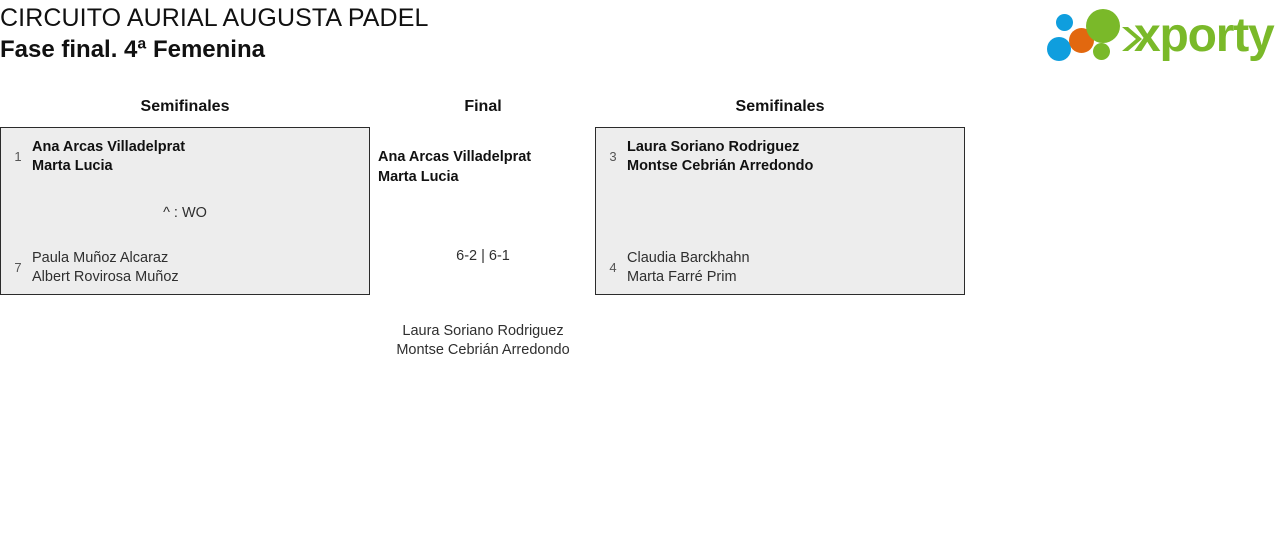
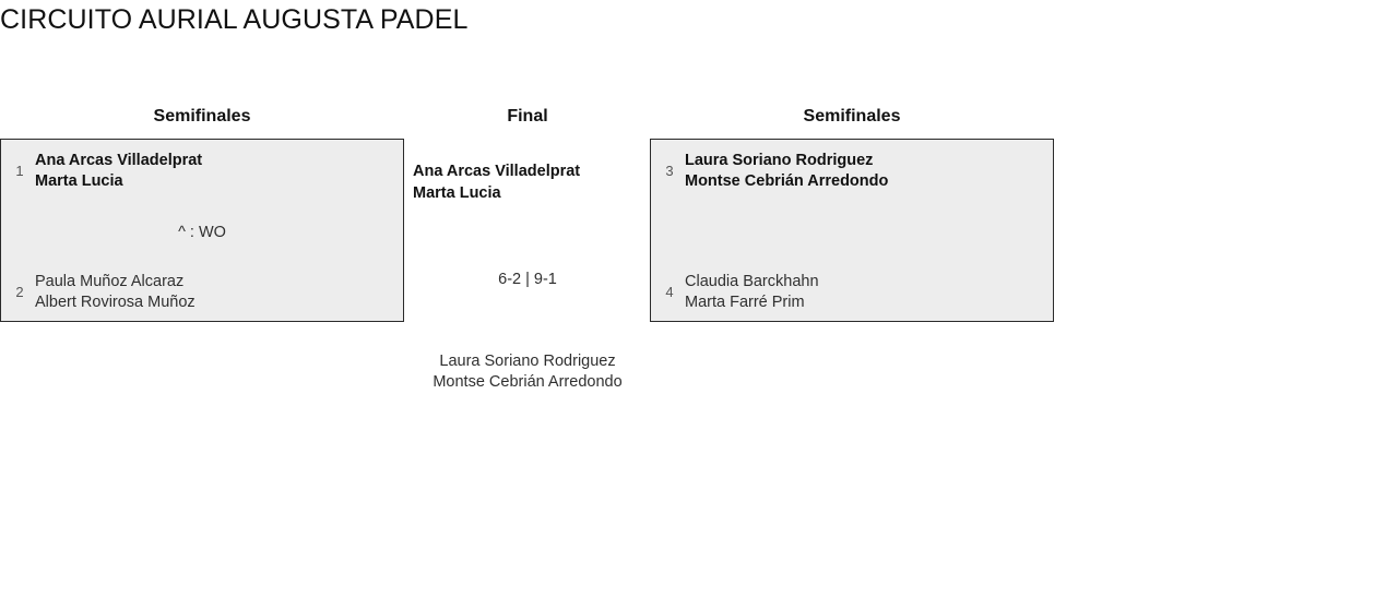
  CIRCUITO AURIAL AUGUSTA PADEL
- Fase final. 4ª Femenina
- xporty
  Semifinales
  Final
  Semifinales
  1
  Ana Arcas Villadelprat
  Marta Lucia
  ^ : WO
- 7
+ 2
  Paula Muñoz Alcaraz
  Albert Rovirosa Muñoz
  Ana Arcas Villadelprat
  Marta Lucia
- 6-2 | 6-1
+ 6-2 | 9-1
  Laura Soriano Rodriguez
  Montse Cebrián Arredondo
  3
  Laura Soriano Rodriguez
  Montse Cebrián Arredondo
  4
  Claudia Barckhahn
  Marta Farré Prim
